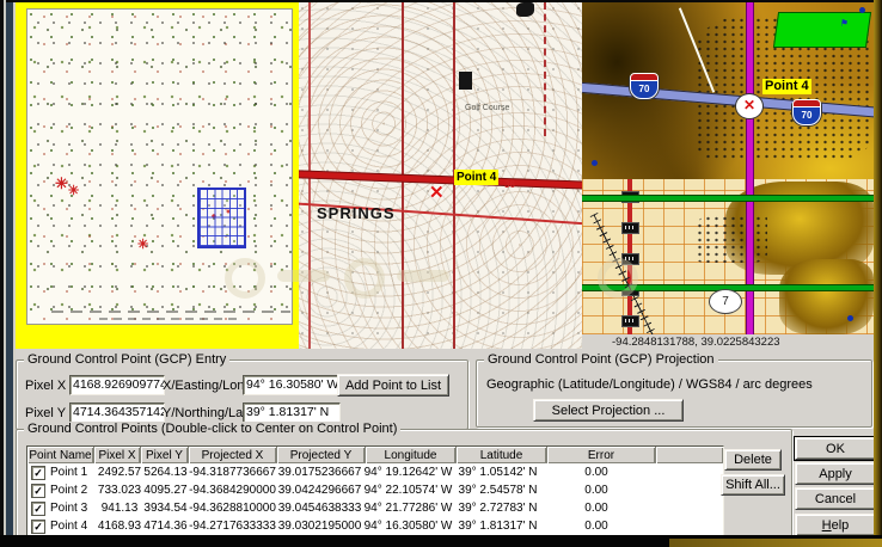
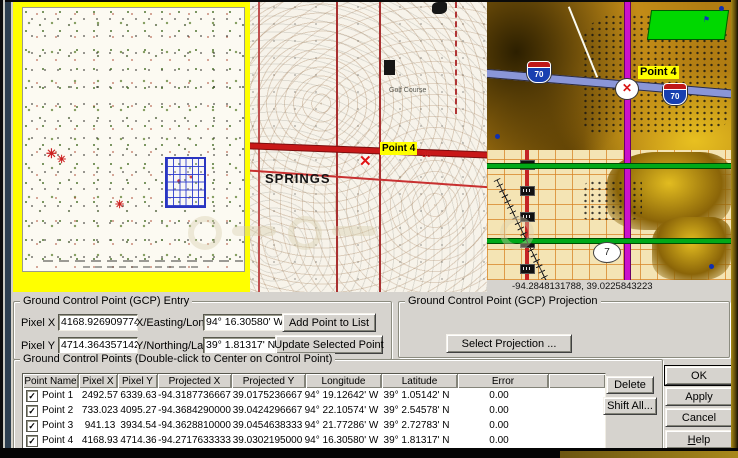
  ✳
  ✳
  ✳
  SPRINGS
  Point 4
  36
  ✕
  70
  70
  ✕
  Point 4
  7
  -94.2848131788, 39.0225843223
  Ground Control Point (GCP) Entry
  Pixel X
  4168.926909774
  X/Easting/Lon
  94° 16.30580' W
  Add Point to List
  Pixel Y
  4714.364357142
  Y/Northing/La
  39° 1.81317' N
+ Update Selected Point
  Ground Control Point (GCP) Projection
- Geographic (Latitude/Longitude) / WGS84 / arc degrees
  Select Projection ...
  Ground Control Points (Double-click to Center on Control Point)
  Point Name
  Pixel X
  Pixel Y
  Projected X
  Projected Y
  Longitude
  Latitude
  Error
  ✓
  Point 1
  2492.57
- 5264.13
+ 6339.63
  -94.3187736667
  39.0175236667
  94° 19.12642' W
  39° 1.05142' N
  0.00
  ✓
  Point 2
  733.023
  4095.27
  -94.3684290000
  39.0424296667
  94° 22.10574' W
  39° 2.54578' N
  0.00
  ✓
  Point 3
  941.13
  3934.54
  -94.3628810000
  39.0454638333
  94° 21.77286' W
  39° 2.72783' N
  0.00
  ✓
  Point 4
  4168.93
  4714.36
  -94.2717633333
  39.0302195000
  94° 16.30580' W
  39° 1.81317' N
  0.00
  Delete
  Shift All...
  OK
  Apply
  Cancel
  H
  elp
